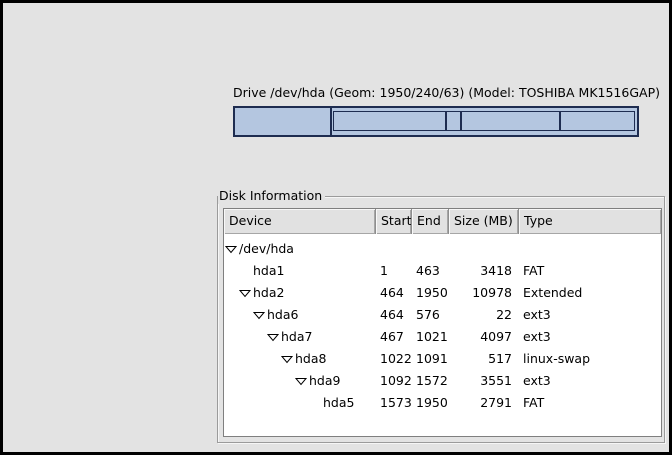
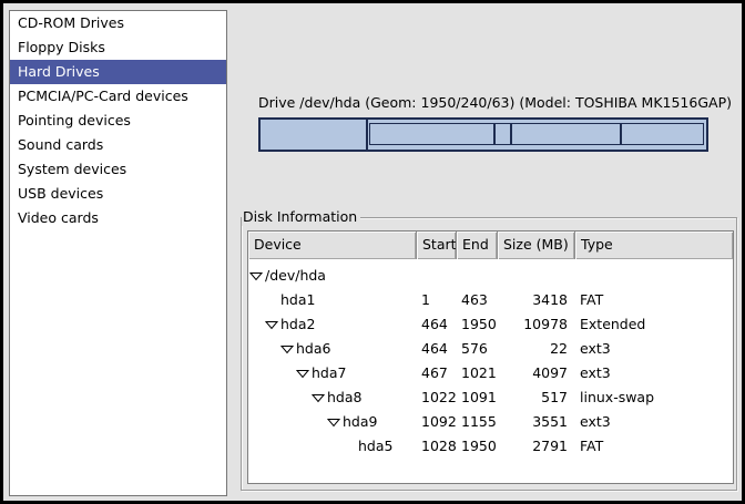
+ CD-ROM Drives
+ Floppy Disks
+ Hard Drives
+ PCMCIA/PC-Card devices
+ Pointing devices
+ Sound cards
+ System devices
+ USB devices
+ Video cards
  Drive /dev/hda (Geom: 1950/240/63) (Model: TOSHIBA MK1516G
  Disk Information
  Device
  Start
  End
  Size (MB)
  Type
  /dev/hda
  hda1
  1
  463
  3418
  FAT
  hda2
  464
  1950
  10978
  Extended
  hda6
  464
  576
  22
  ext3
  hda7
  467
  1021
  4097
  ext3
  hda8
  1022
  1091
  517
  linux-swap
  hda9
  1092
- 1572
+ 1155
  3551
  ext3
  hda5
- 1573
+ 1028
  1950
  2791
  FAT
